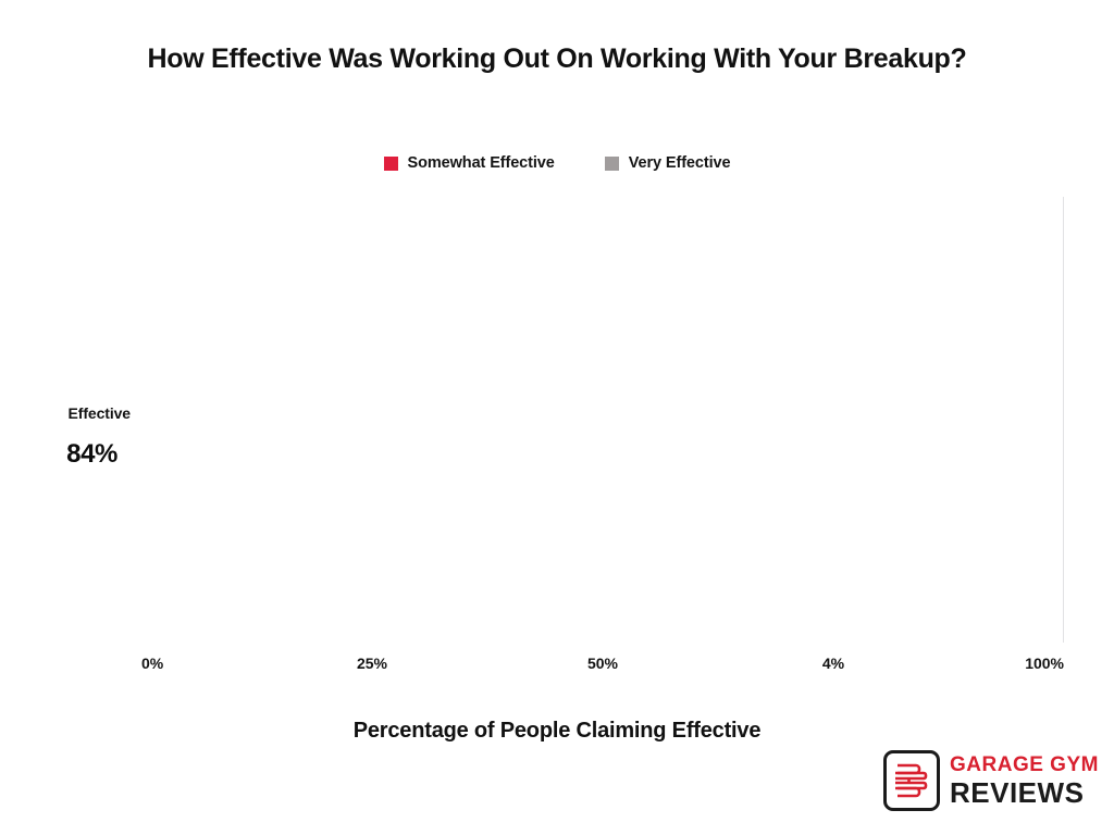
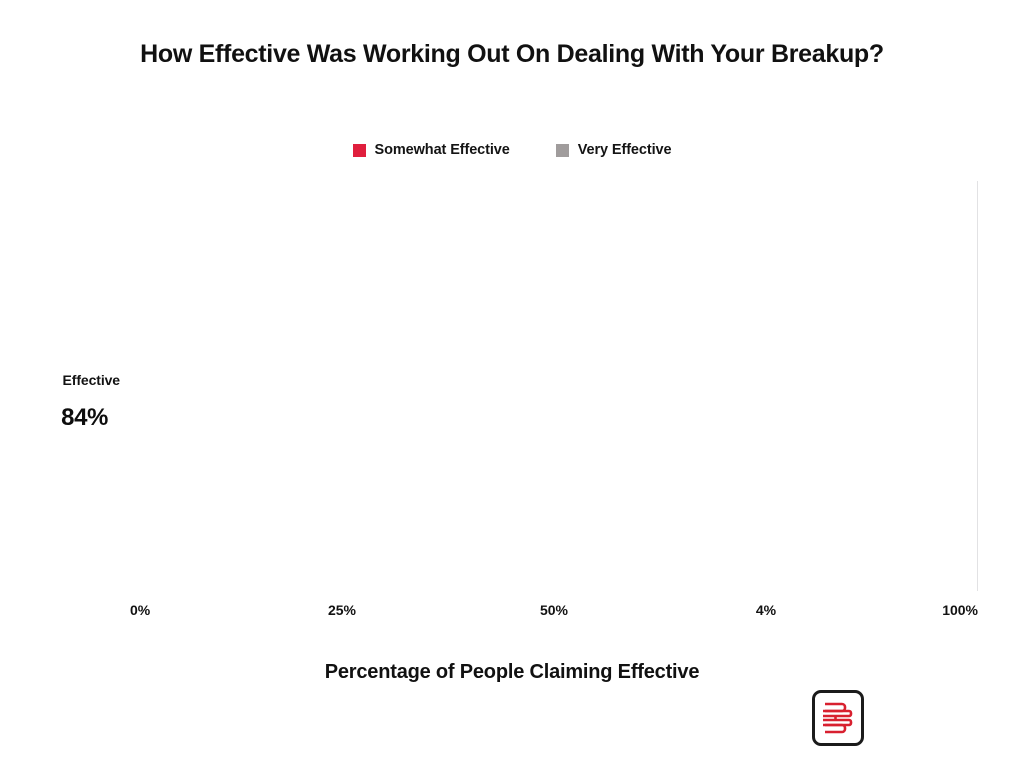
- How Effective Was Working Out On Working With Your Breakup?
+ How Effective Was Working Out On Dealing With Your Breakup?
  Somewhat Effective
  Very Effective
  Effective
  84%
  0%
  25%
  50%
  4%
  100%
  Percentage of People Claiming Effective
- GARAGE GYM
- REVIEWS
